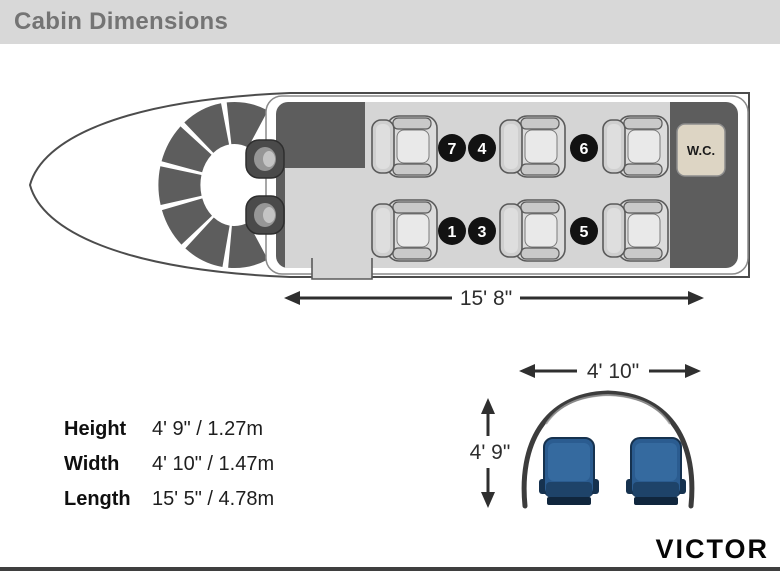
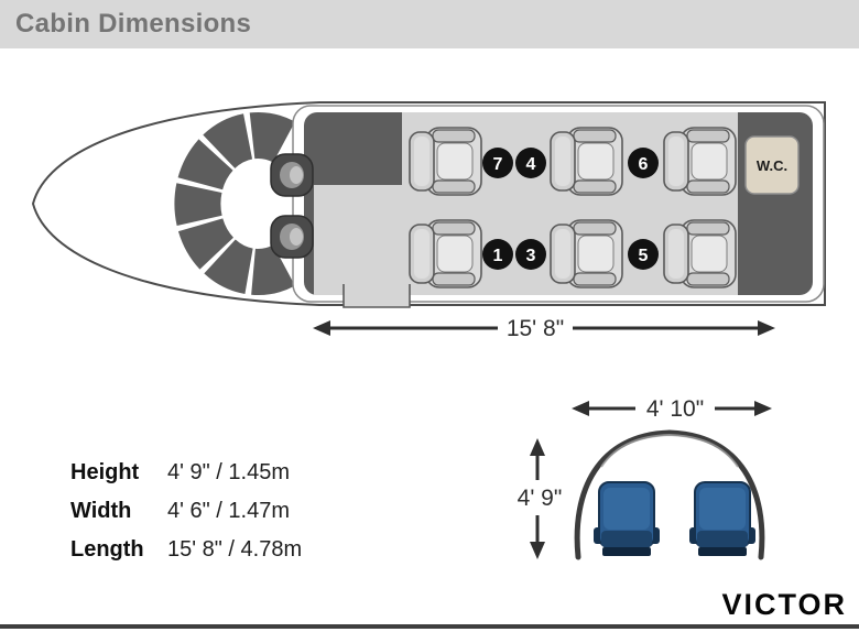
  Cabin Dimensions
  W.C.
  7
  4
  6
  1
  3
  5
  15' 8"
  4' 10"
  4' 9"
  Height
- 4' 9" / 1.27m
+ 4' 9" / 1.45m
  Width
- 4' 10" / 1.47m
+ 4' 6" / 1.47m
  Length
- 15' 5" / 4.78m
+ 15' 8" / 4.78m
  VICTOR
